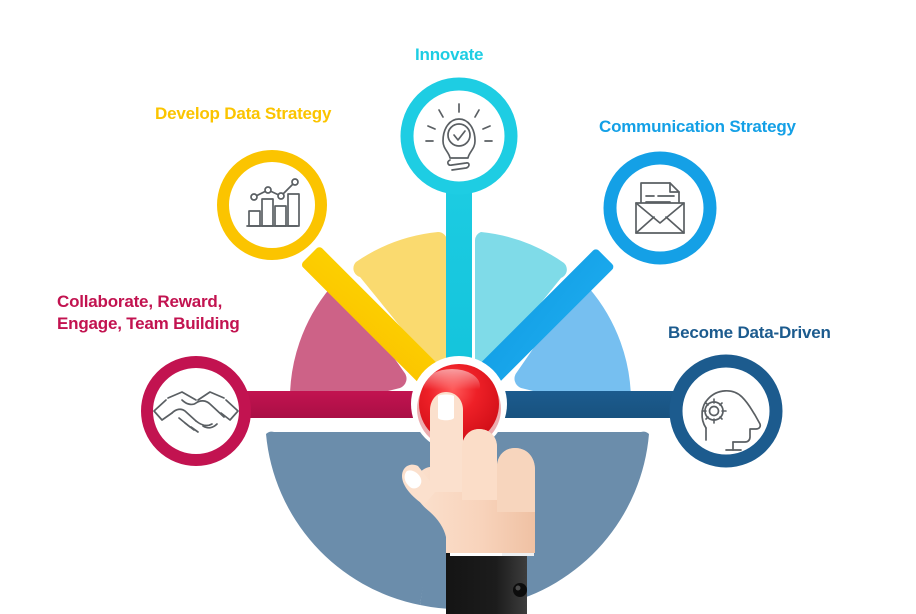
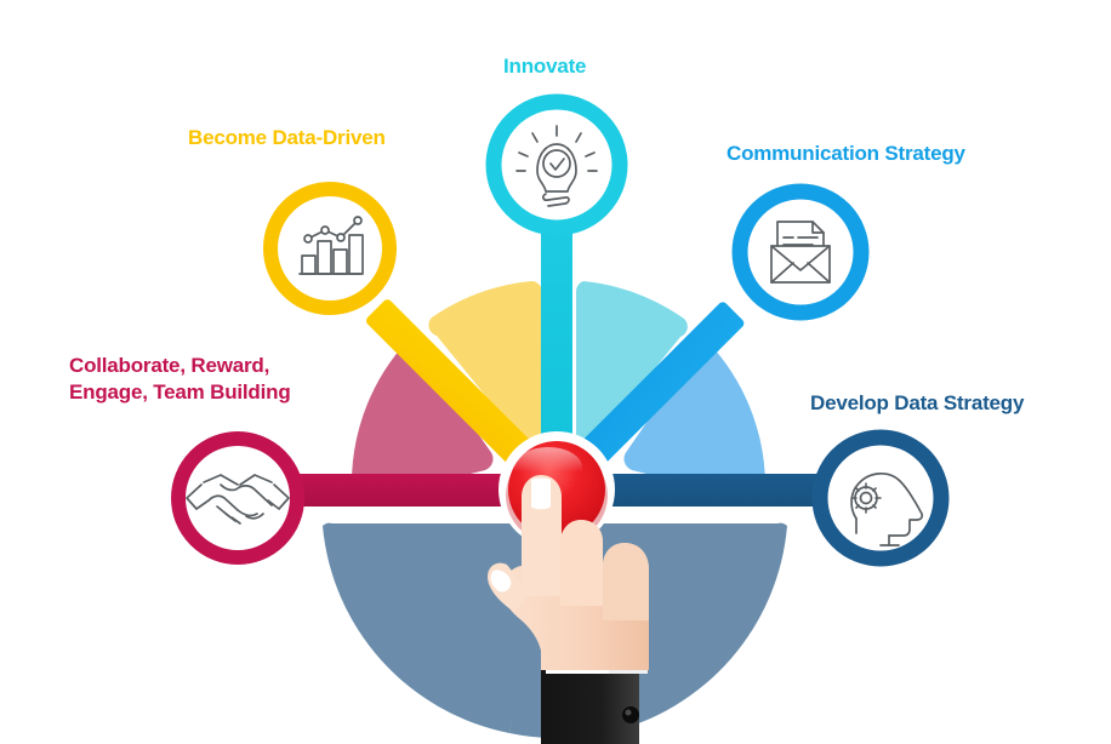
  Innovate
- Develop Data Strategy
+ Become Data-Driven
  Communication Strategy
  Collaborate, Reward,
  Engage, Team Building
- Become Data-Driven
+ Develop Data Strategy
